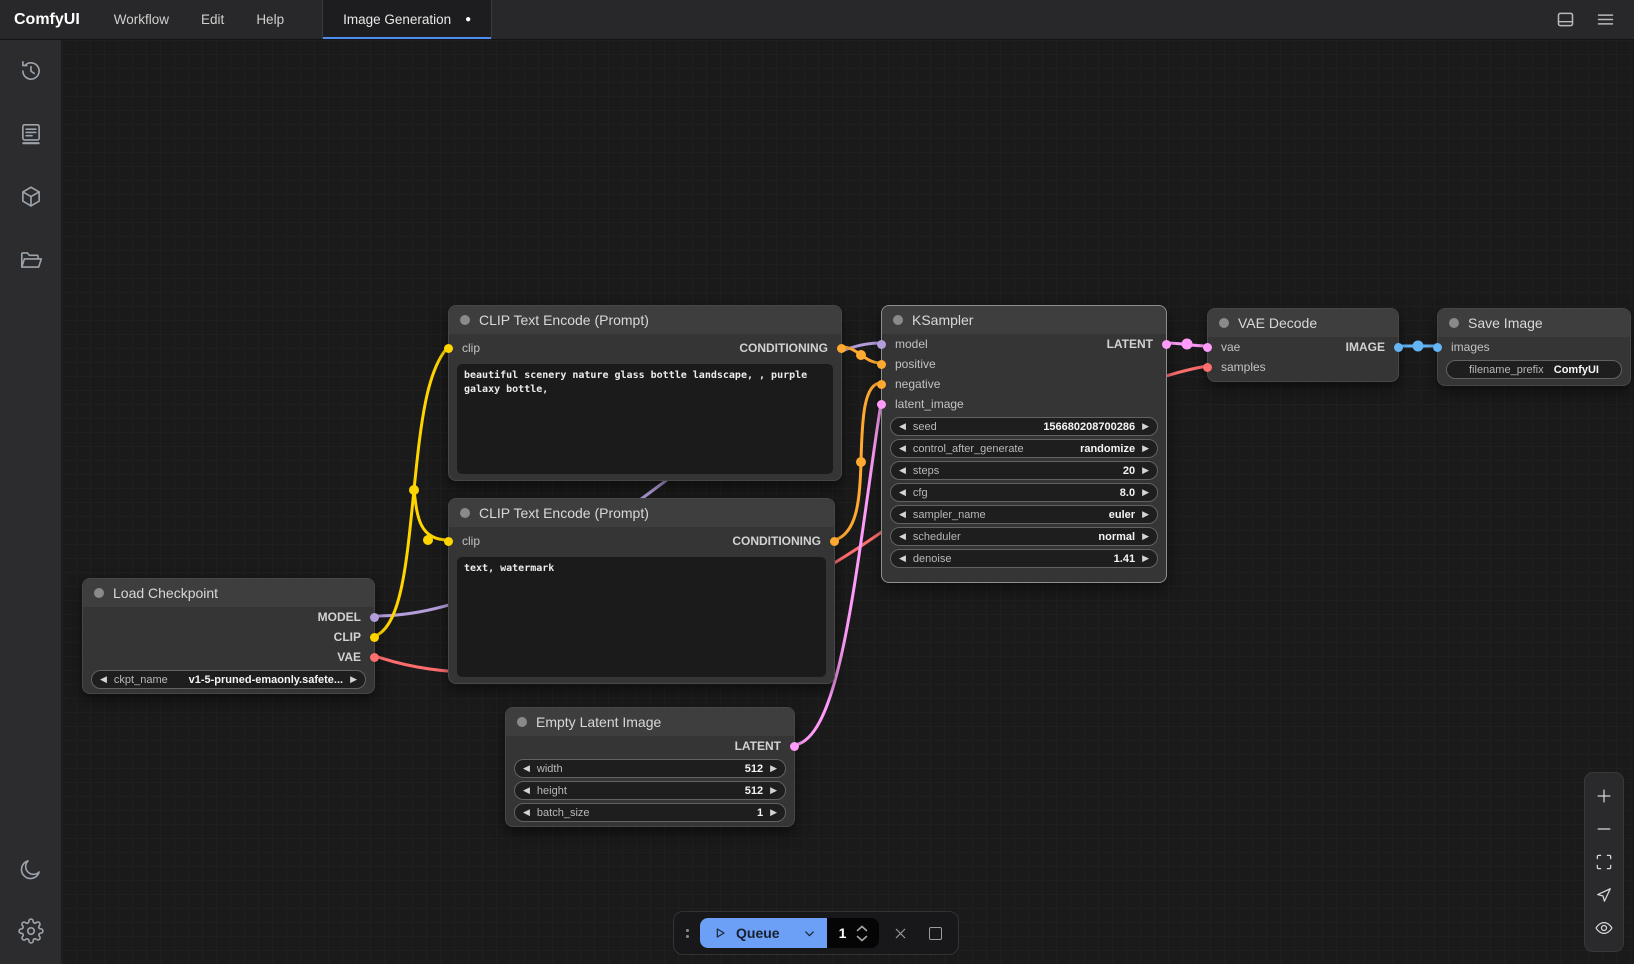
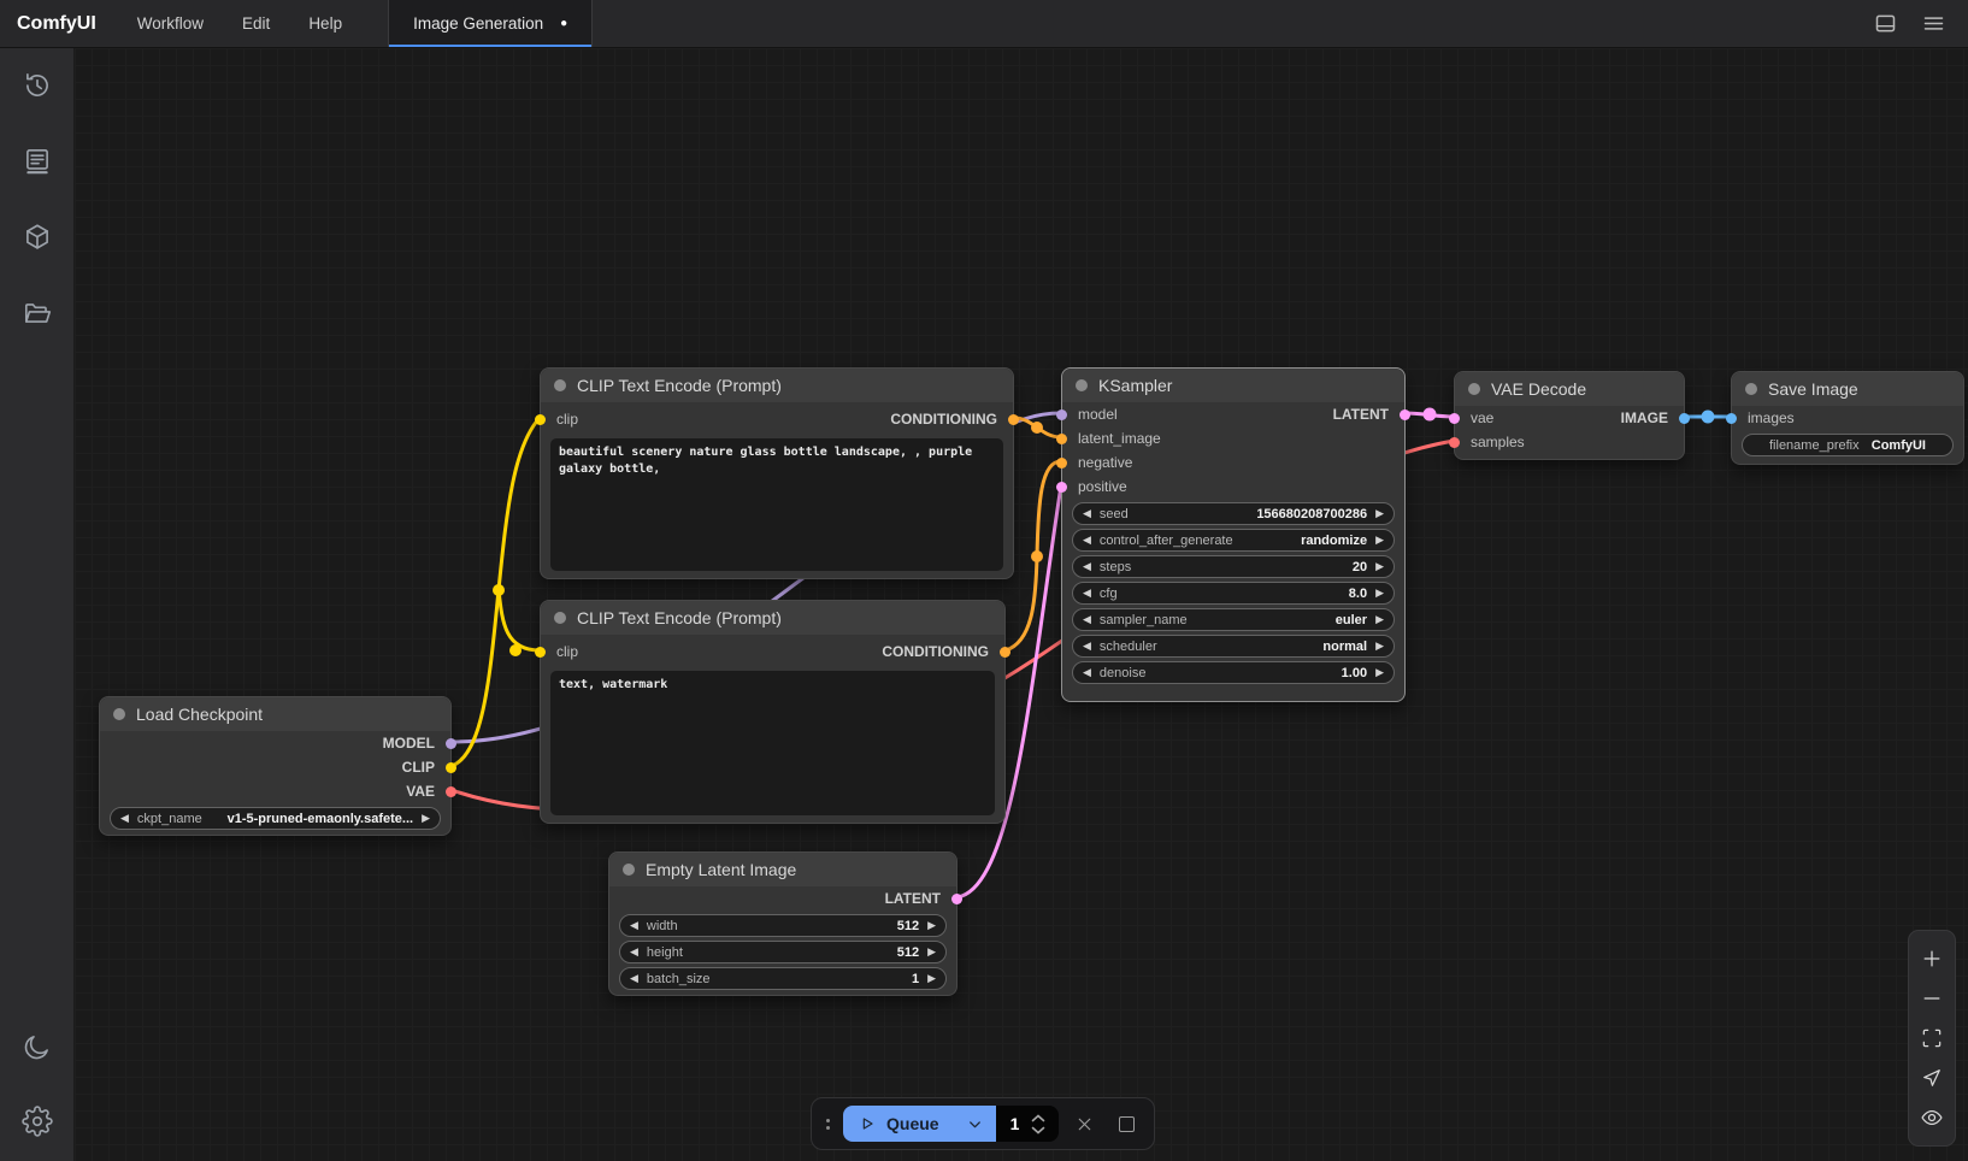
  Load Checkpoint
  MODEL
  CLIP
  VAE
  ◀
  ckpt_name
  v1-5-pruned-emaonly.safete...
  ▶
  CLIP Text Encode (Prompt)
  clip
  CONDITIONING
  beautiful scenery nature glass bottle landscape, , purple galaxy bottle,
  CLIP Text Encode (Prompt)
  clip
  CONDITIONING
  text, watermark
  Empty Latent Image
  LATENT
  ◀
  width
  512
  ▶
  ◀
  height
  512
  ▶
  ◀
  batch_size
  1
  ▶
  KSampler
  model
  LATENT
- positive
+ latent_image
  negative
- latent_image
+ positive
  ◀
  seed
  156680208700286
  ▶
  ◀
  control_after_generate
  randomize
  ▶
  ◀
  steps
  20
  ▶
  ◀
  cfg
  8.0
  ▶
  ◀
  sampler_name
  euler
  ▶
  ◀
  scheduler
  normal
  ▶
  ◀
  denoise
- 1.41
+ 1.00
  ▶
  VAE Decode
  vae
  IMAGE
  samples
  Save Image
  images
  filename_prefix
  ComfyUI
  Queue
  1
  ComfyUI
  Workflow
  Edit
  Help
  Image Generation
  ●
